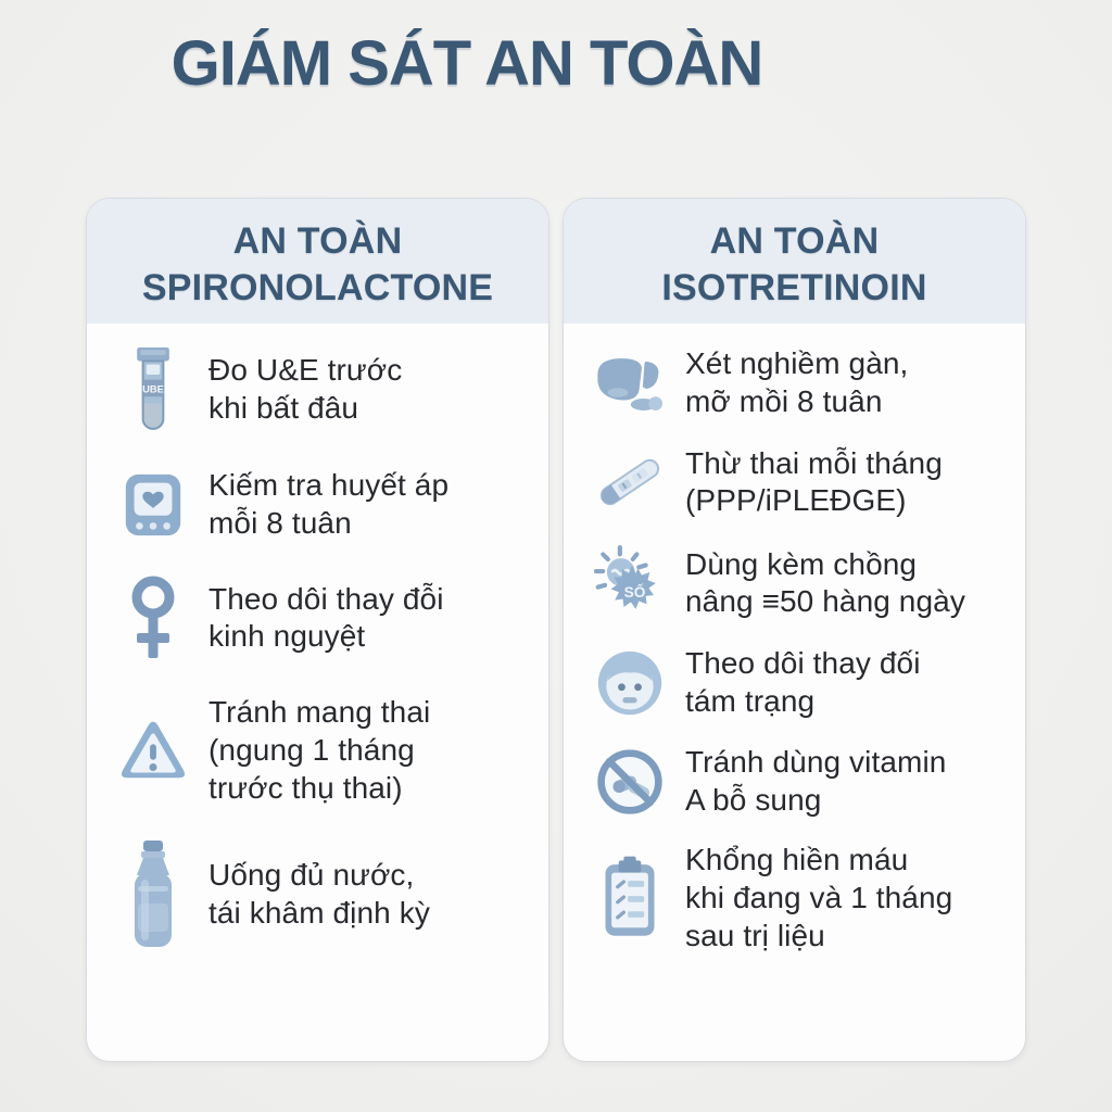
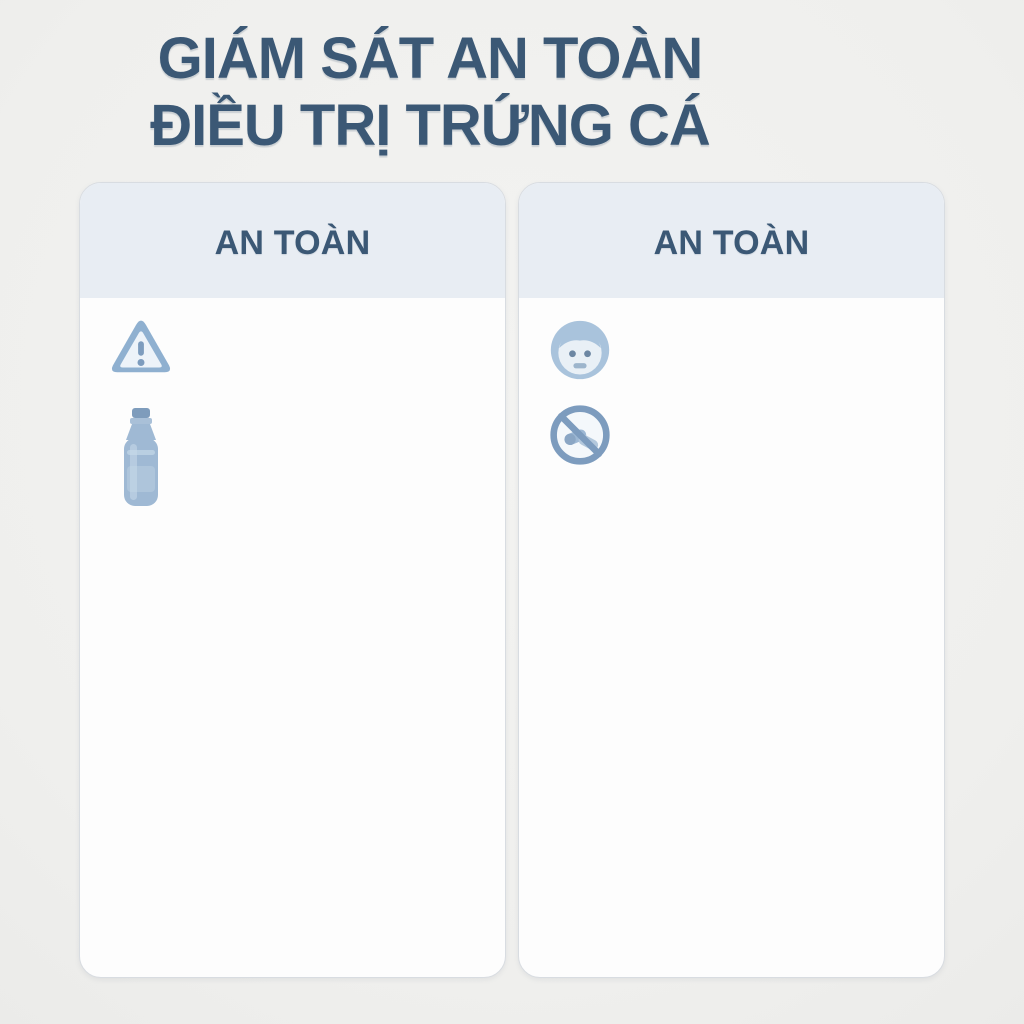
  GIÁM SÁT AN TOÀN
+ ĐIỀU TRỊ TRỨNG CÁ
  AN TOÀN
- SPIRONOLACTONE
- UBE
- Đo U&E trước
- khi bất đâu
- Kiếm tra huyết áp
- mỗi 8 tuân
- Theo dôi thay đỗi
- kinh nguyệt
- Tránh mang thai
- (ngung 1 tháng
- trước thụ thai)
- Uống đủ nước,
- tái khâm định kỳ
  AN TOÀN
- ISOTRETINOIN
- Xét nghiềm gàn,
- mỡ mồi 8 tuân
- Thừ thai mỗi tháng
- (PPP/iPLEĐGE)
- SỐ
- Dùng kèm chồng
- nâng ≡50 hàng ngày
- Theo dôi thay đối
- tám trạng
- Tránh dùng vitamin
- A bỗ sung
- Khổng hiền máu
- khi đang và 1 tháng
- sau trị liệu
